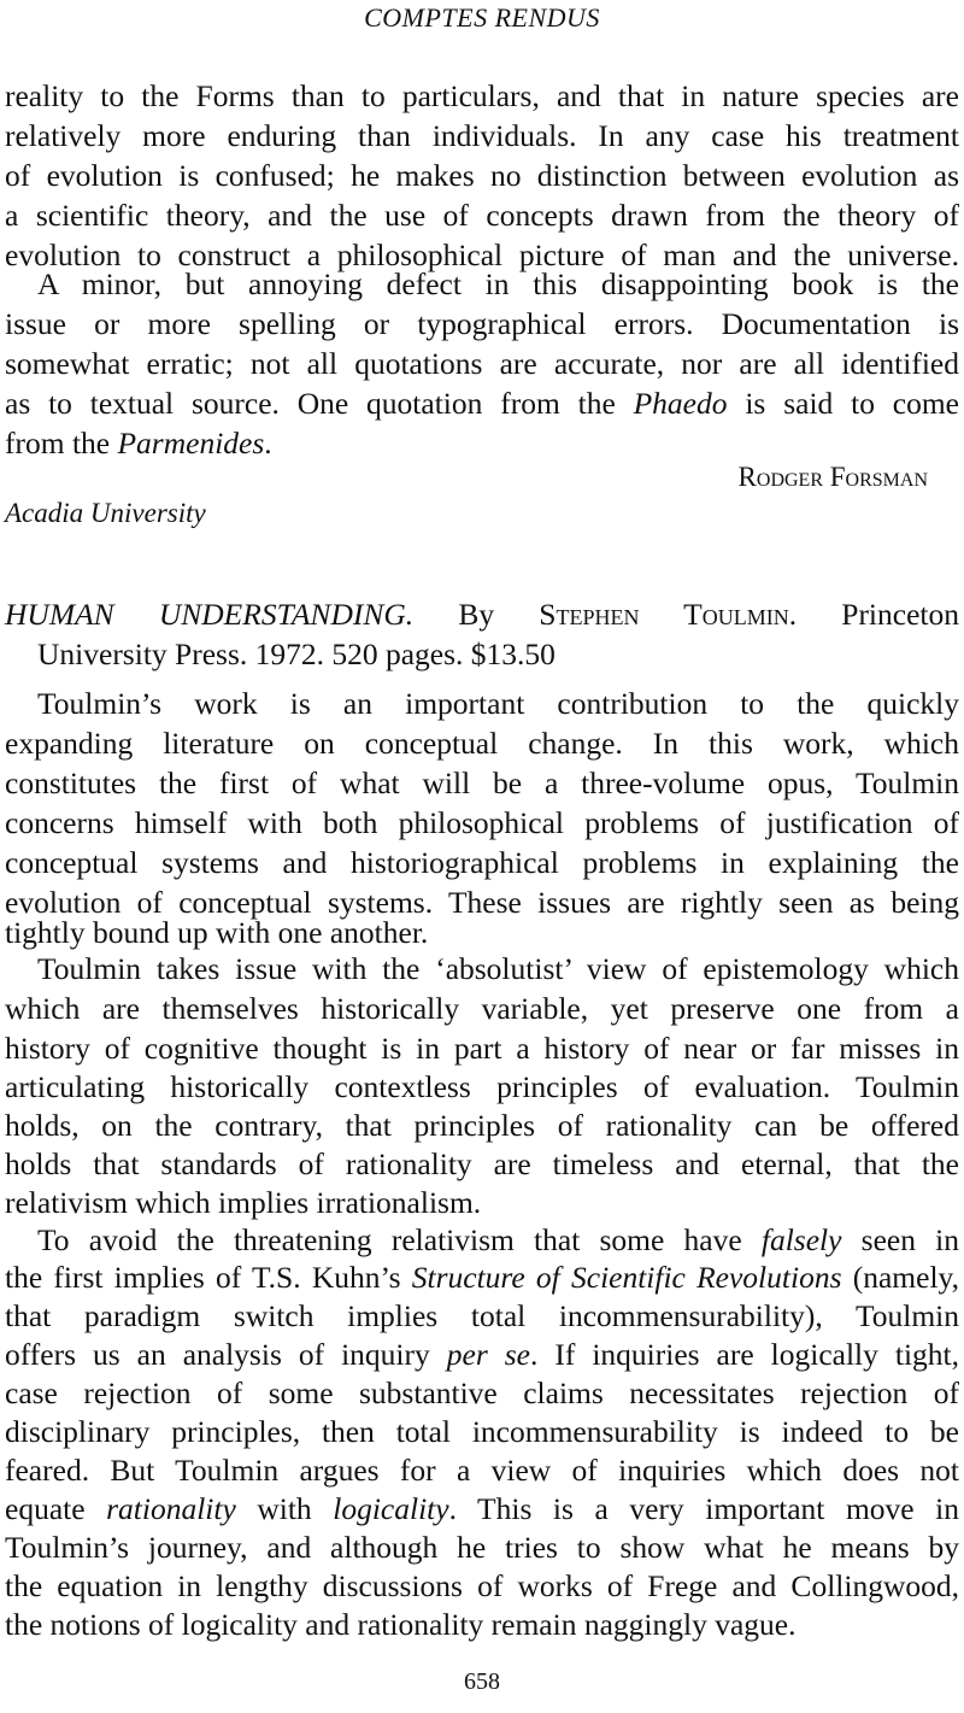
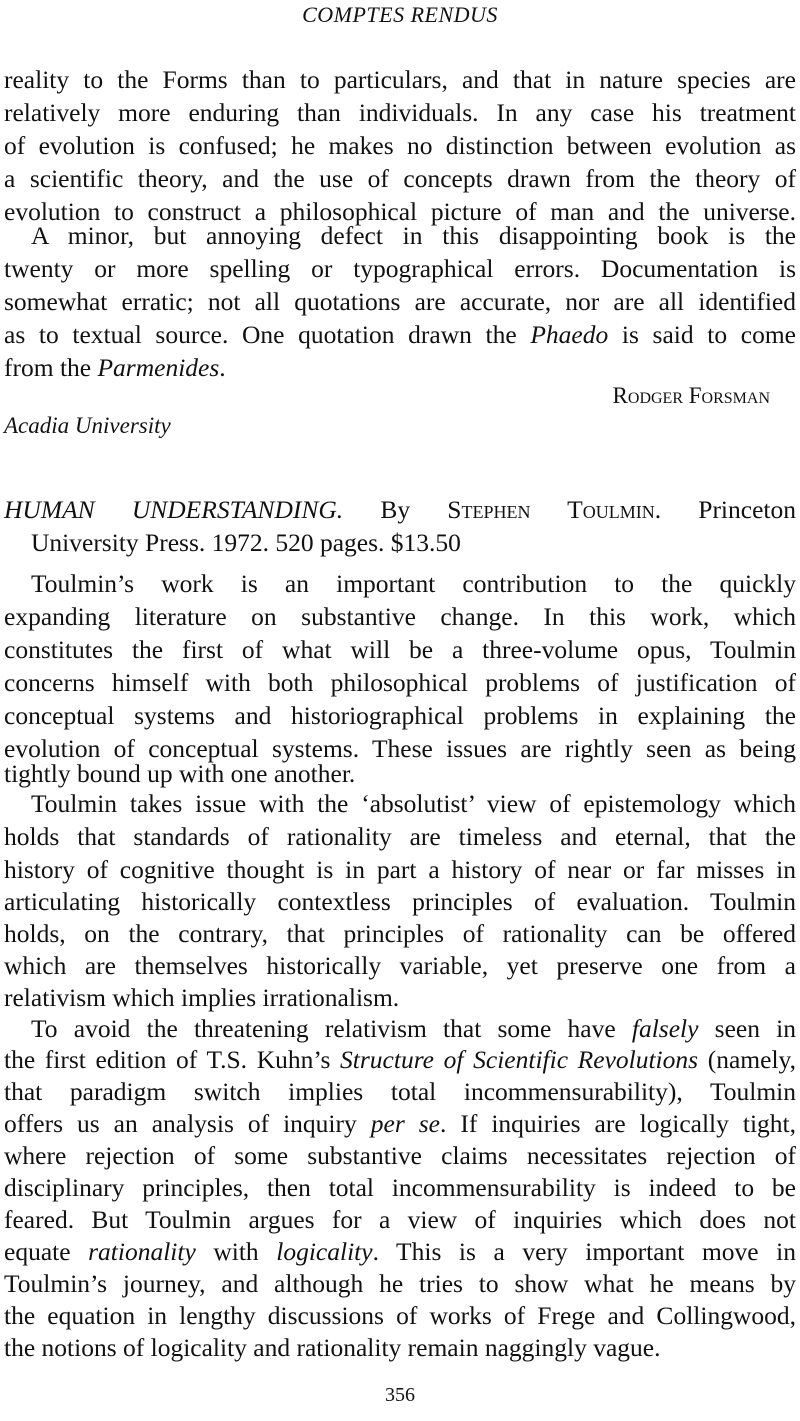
  COMPTES RENDUS
  reality to the Forms than to particulars, and that in nature species are
  relatively more enduring than individuals. In any case his treatment
  of evolution is confused; he makes no distinction between evolution as
  a scientific theory, and the use of concepts drawn from the theory of
  evolution to construct a philosophical picture of man and the universe.
  A minor, but annoying defect in this disappointing book is the
- issue or more spelling or typographical errors. Documentation is
+ twenty or more spelling or typographical errors. Documentation is
  somewhat erratic; not all quotations are accurate, nor are all identified
- as to textual source. One quotation from the Phaedo is said to come
+ as to textual source. One quotation drawn the Phaedo is said to come
  from the Parmenides.
  Rodger Forsman
  Acadia University
  HUMAN UNDERSTANDING. By Stephen Toulmin. Princeton
  University Press. 1972. 520 pages. $13.50
  Toulmin’s work is an important contribution to the quickly
- expanding literature on conceptual change. In this work, which
+ expanding literature on substantive change. In this work, which
  constitutes the first of what will be a three-volume opus, Toulmin
  concerns himself with both philosophical problems of justification of
  conceptual systems and historiographical problems in explaining the
  evolution of conceptual systems. These issues are rightly seen as being
  tightly bound up with one another.
  Toulmin takes issue with the ‘absolutist’ view of epistemology which
- which are themselves historically variable, yet preserve one from a
+ holds that standards of rationality are timeless and eternal, that the
  history of cognitive thought is in part a history of near or far misses in
  articulating historically contextless principles of evaluation. Toulmin
  holds, on the contrary, that principles of rationality can be offered
- holds that standards of rationality are timeless and eternal, that the
+ which are themselves historically variable, yet preserve one from a
  relativism which implies irrationalism.
  To avoid the threatening relativism that some have falsely seen in
- the first implies of T.S. Kuhn’s Structure of Scientific Revolutions (namely,
+ the first edition of T.S. Kuhn’s Structure of Scientific Revolutions (namely,
  that paradigm switch implies total incommensurability), Toulmin
  offers us an analysis of inquiry per se. If inquiries are logically tight,
- case rejection of some substantive claims necessitates rejection of
+ where rejection of some substantive claims necessitates rejection of
  disciplinary principles, then total incommensurability is indeed to be
  feared. But Toulmin argues for a view of inquiries which does not
  equate rationality with logicality. This is a very important move in
  Toulmin’s journey, and although he tries to show what he means by
  the equation in lengthy discussions of works of Frege and Collingwood,
  the notions of logicality and rationality remain naggingly vague.
- 658
+ 356
